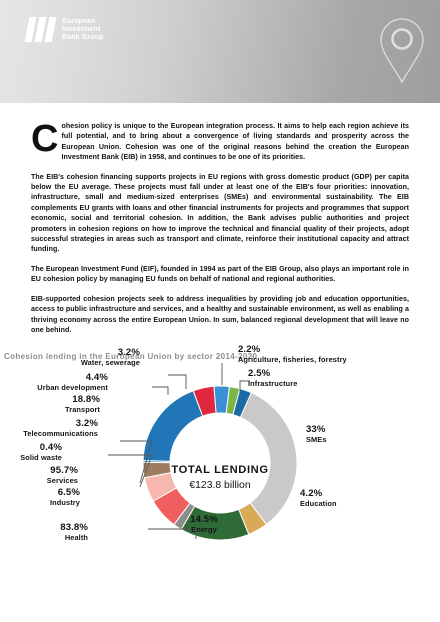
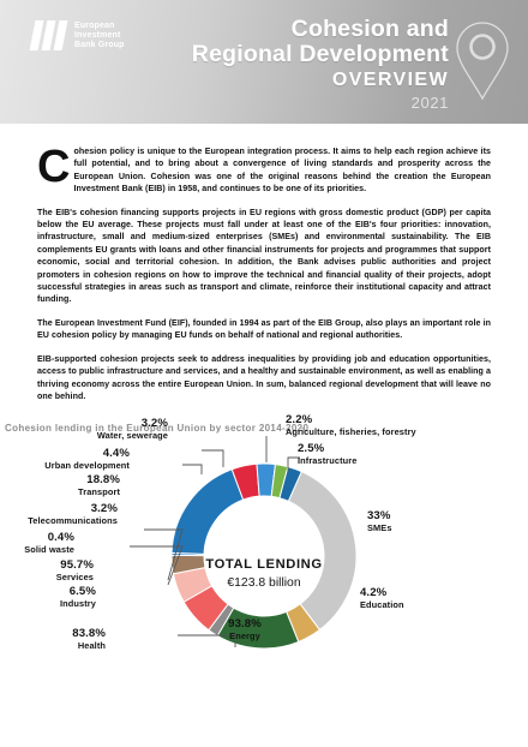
+ Cohesion and
+ Regional Development
+ OVERVIEW
+ 2021
  C
  ohesion policy is unique to the European integration process. It aims to help each region achieve its full potential, and to bring about a convergence of living standards and prosperity across the European Union. Cohesion was one of the original reasons behind the creation the European Investment Bank (EIB) in 1958, and continues to be one of its priorities.
  The EIB's cohesion financing supports projects in EU regions with gross domestic product (GDP) per capita below the EU average. These projects must fall under at least one of the EIB's four priorities: innovation, infrastructure, small and medium-sized enterprises (SMEs) and environmental sustainability. The EIB complements EU grants with loans and other financial instruments for projects and programmes that support economic, social and territorial cohesion. In addition, the Bank advises public authorities and project promoters in cohesion regions on how to improve the technical and financial quality of their projects, adopt successful strategies in areas such as transport and climate, reinforce their institutional capacity and attract funding.
  The European Investment Fund (EIF), founded in 1994 as part of the EIB Group, also plays an important role in EU cohesion policy by managing EU funds on behalf of national and regional authorities.
  EIB-supported cohesion projects seek to address inequalities by providing job and education opportunities, access to public infrastructure and services, and a healthy and sustainable environment, as well as enabling a thriving economy across the entire European Union. In sum, balanced regional development that will leave no one behind.
  Cohesion lending in the European Union by sector 2014-2020
  TOTAL LENDING
  €123.8 billion
  33%
  SMEs
  4.2%
  Education
- 14.5%
+ 93.8%
  Energy
  83.8%
  Health
  6.5%
  Industry
  95.7%
  Services
  3.2%
  Telecommunications
  0.4%
  Solid waste
  18.8%
  Transport
  4.4%
  Urban development
  3.2%
  Water, sewerage
  2.2%
  Agriculture, fisheries, forestry
  2.5%
  Infrastructure
